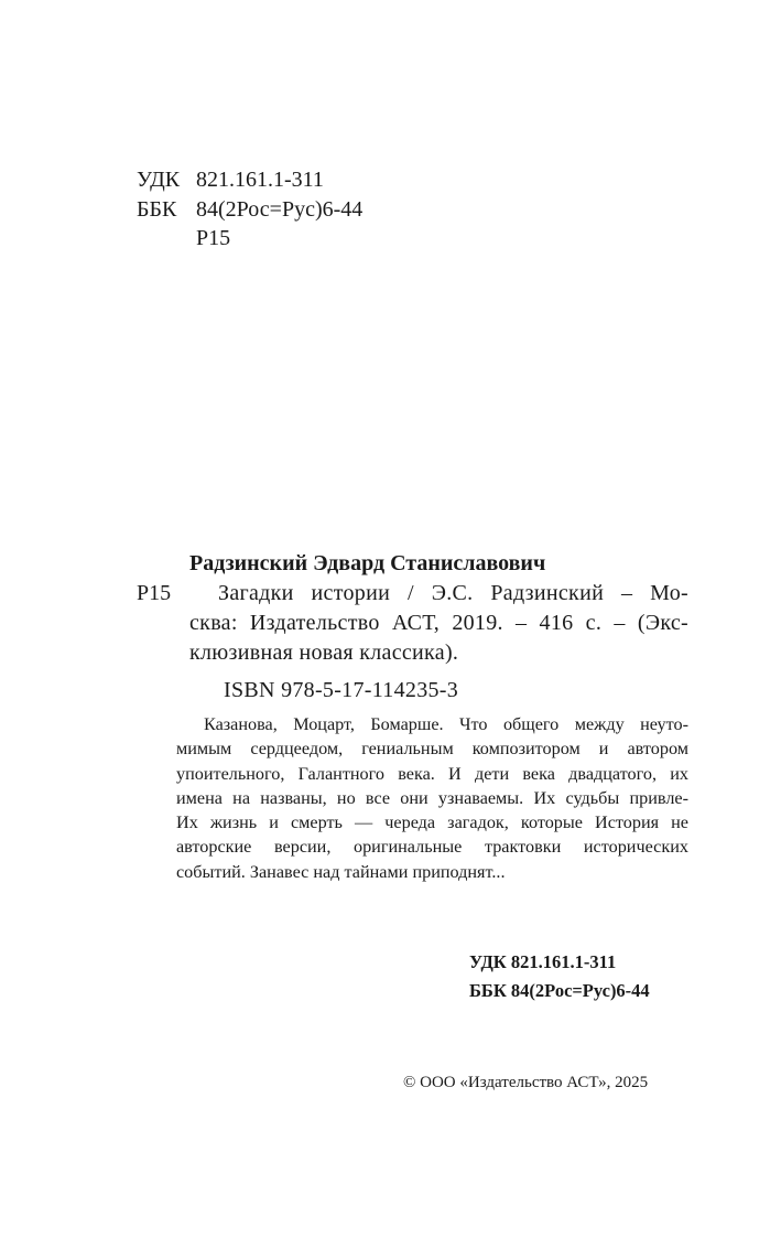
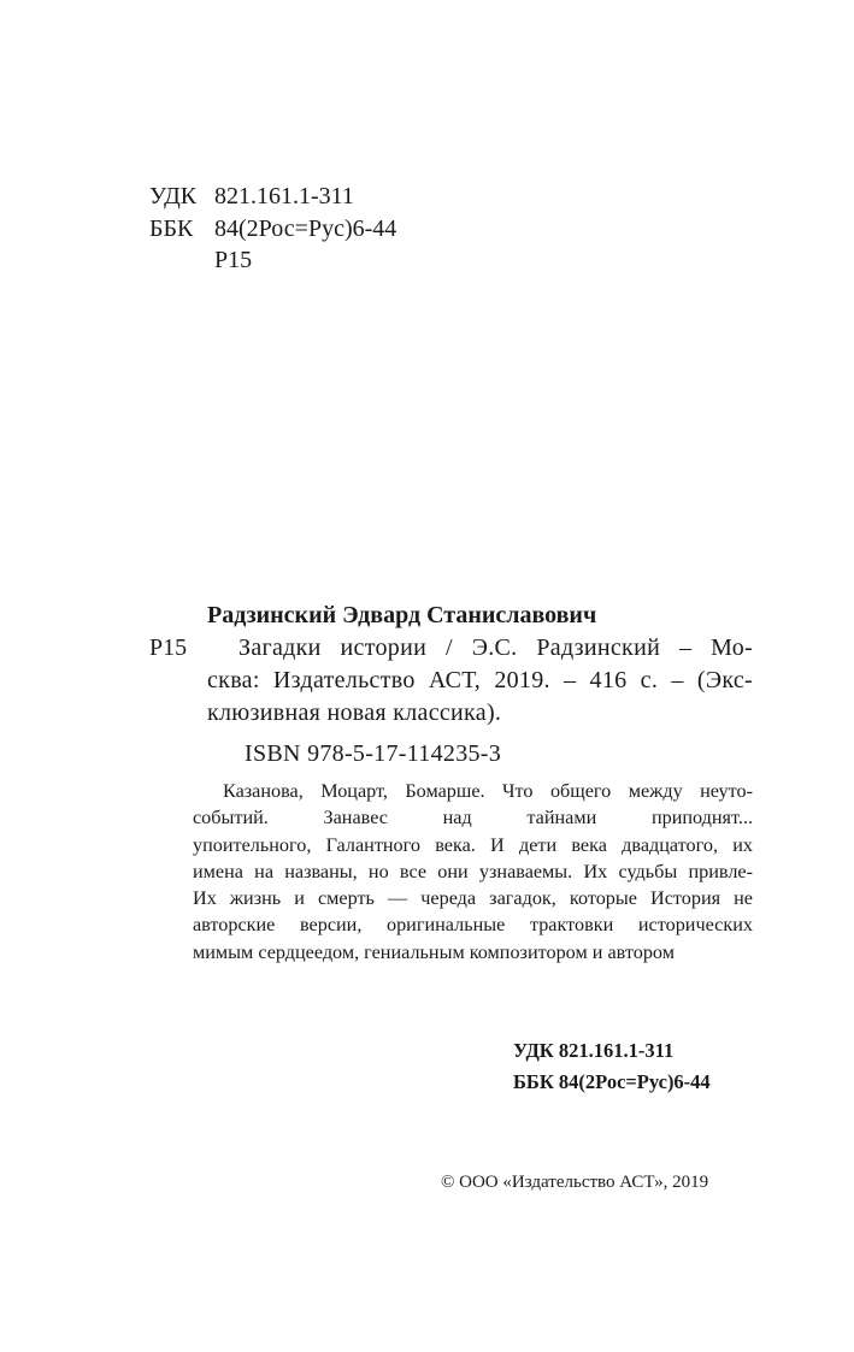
  УДК 821.161.1-311
  ББК 84(2Рос=Рус)6-44
  Р15
  Радзинский Эдвард Станиславович
  Р15
  Загадки истории / Э.С. Радзинский – Мо-
  сква: Издательство АСТ, 2019. – 416 с. – (Экс-
  клюзивная новая классика).
  ISBN 978-5-17-114235-3
  Казанова, Моцарт, Бомарше. Что общего между неуто-
- мимым сердцеедом, гениальным композитором и автором
+ событий. Занавес над тайнами приподнят...
  упоительного, Галантного века. И дети века двадцатого, их
  имена на названы, но все они узнаваемы. Их судьбы привле-
  Их жизнь и смерть — череда загадок, которые История не
  авторские версии, оригинальные трактовки исторических
- событий. Занавес над тайнами приподнят...
+ мимым сердцеедом, гениальным композитором и автором
  УДК 821.161.1-311
  ББК 84(2Рос=Рус)6-44
- © ООО «Издательство АСТ», 2025
+ © ООО «Издательство АСТ», 2019
